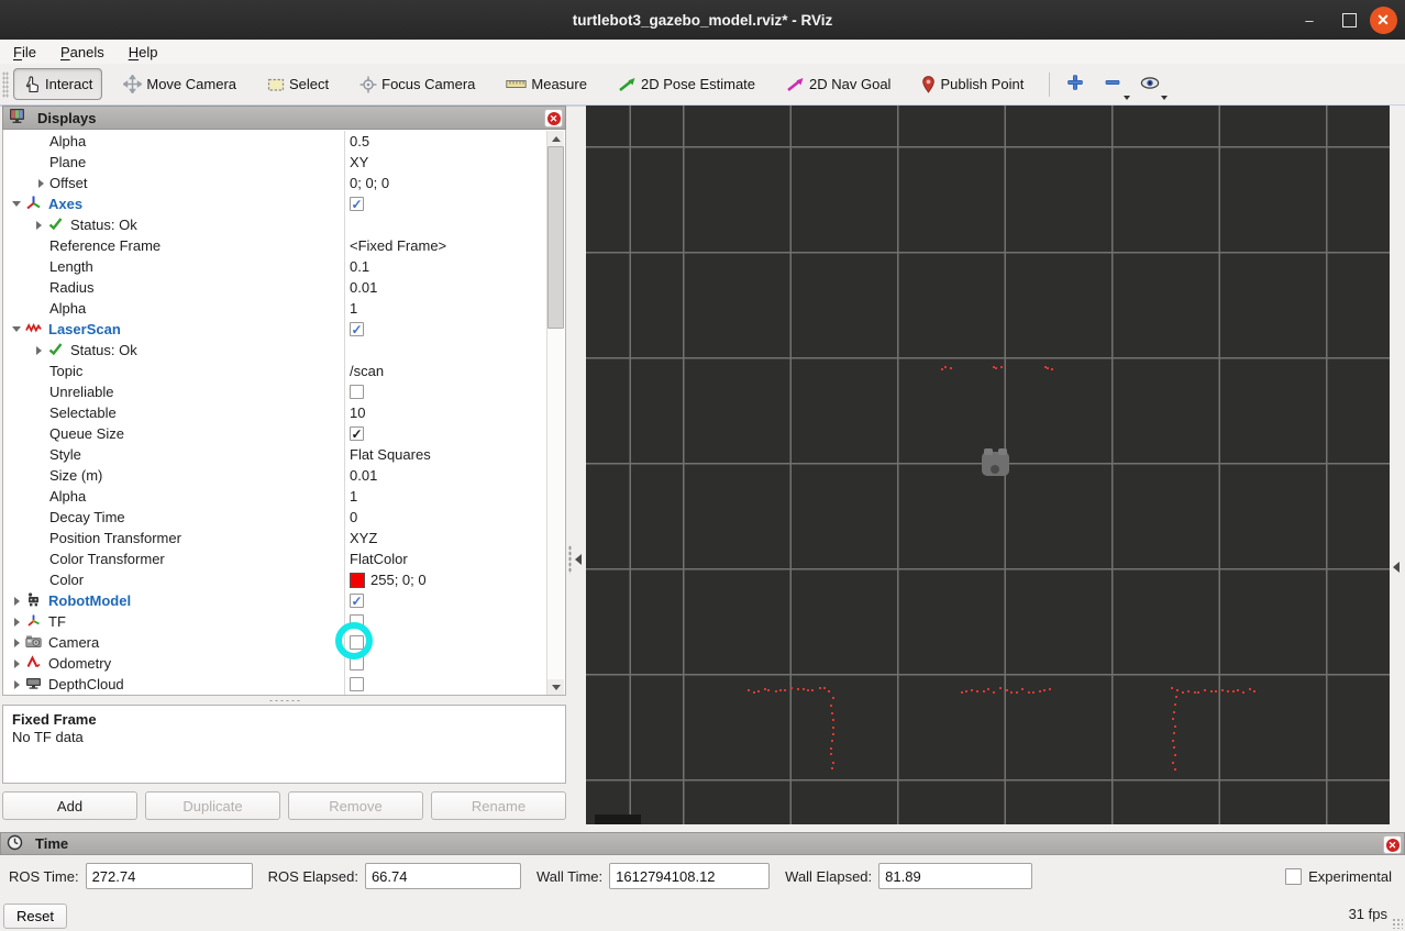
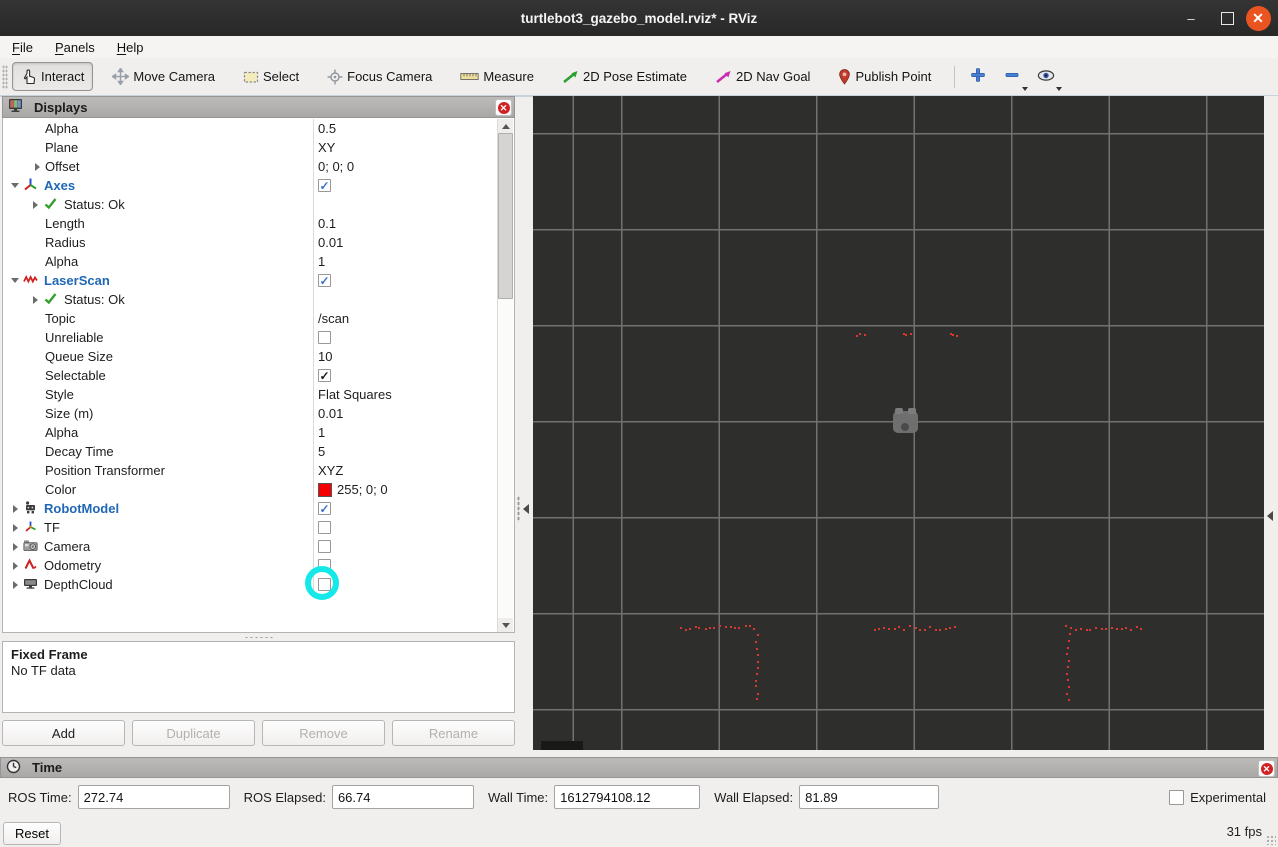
  turtlebot3_gazebo_model.rviz* - RViz
  –
  ✕
  File
  Panels
  Help
  Interact
  Move Camera
  Select
  Focus Camera
  Measure
  2D Pose Estimate
  2D Nav Goal
  Publish Point
  Displays
  ✕
  Alpha
  0.5
  Plane
  XY
  Offset
  0; 0; 0
  Axes
  ✓
  Status: Ok
- Reference Frame
- <Fixed Frame>
  Length
  0.1
  Radius
  0.01
  Alpha
  1
  LaserScan
  ✓
  Status: Ok
  Topic
  /scan
  Unreliable
- Selectable
+ Queue Size
  10
- Queue Size
+ Selectable
  ✓
  Style
  Flat Squares
  Size (m)
  0.01
  Alpha
  1
  Decay Time
- 0
+ 5
  Position Transformer
  XYZ
- Color Transformer
- FlatColor
  Color
  255; 0; 0
  RobotModel
  ✓
  TF
  Camera
  Odometry
  DepthCloud
  Fixed Frame
  No TF data
  Add
  Duplicate
  Remove
  Rename
  Time
  ✕
  ROS Time:
  272.74
  ROS Elapsed:
  66.74
  Wall Time:
  1612794108.12
  Wall Elapsed:
  81.89
  Experimental
  Reset
  31 fps
